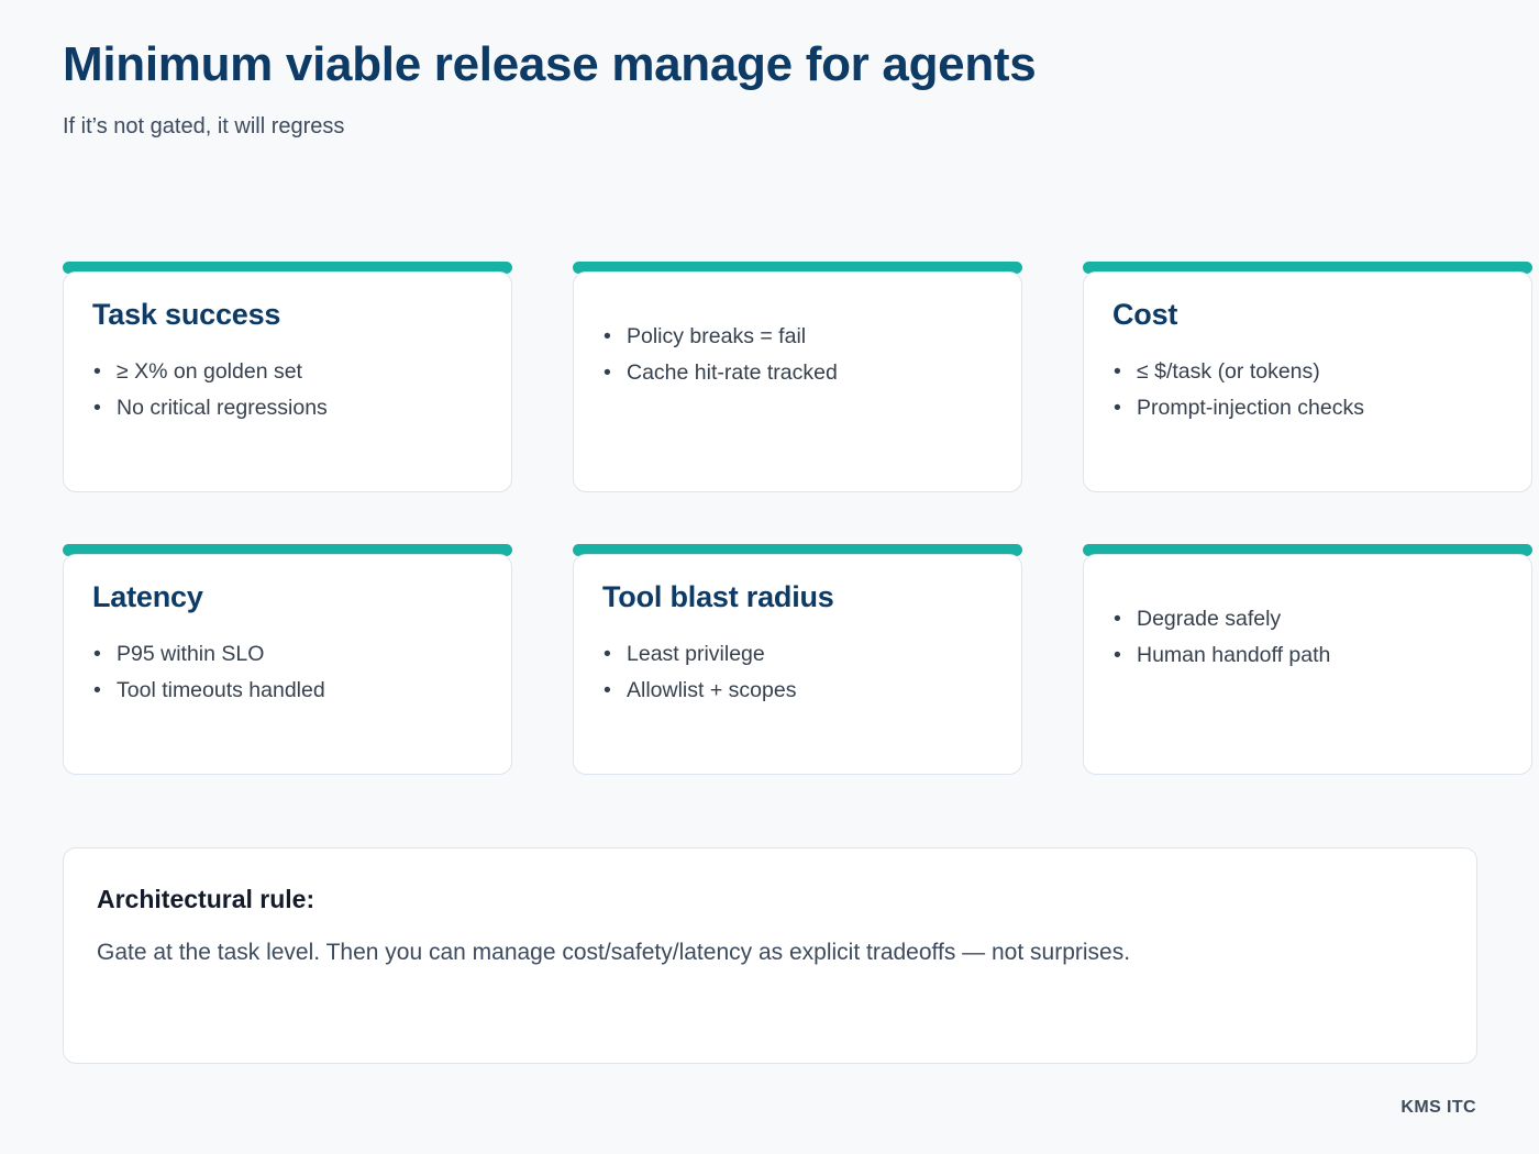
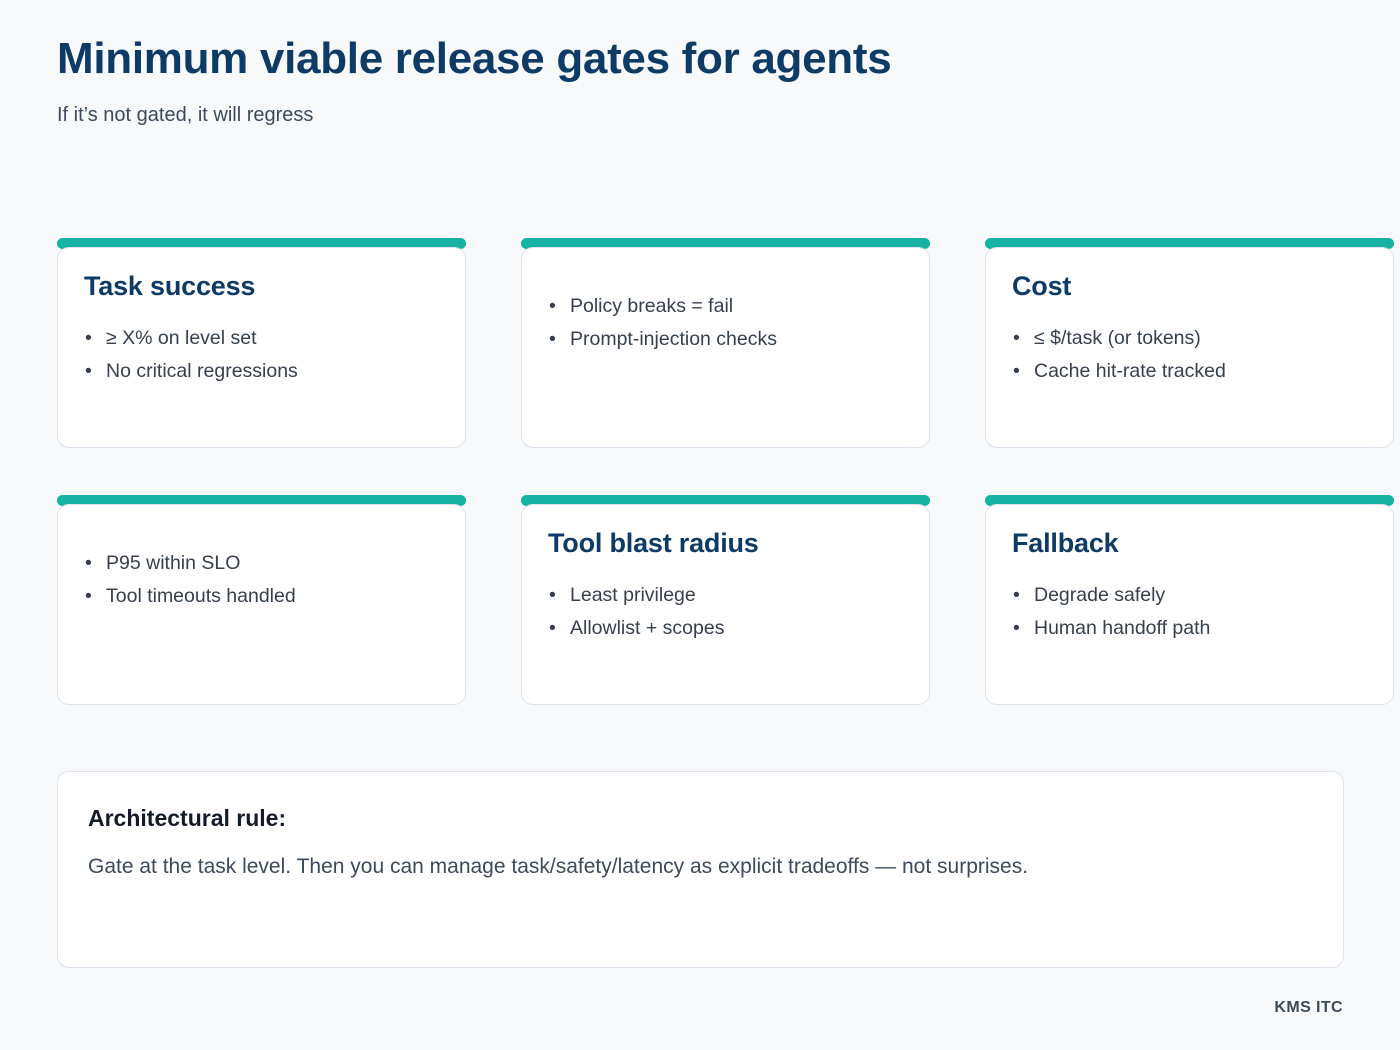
- Minimum viable release manage for agents
+ Minimum viable release gates for agents
  If it’s not gated, it will regress
  Task success
  •
- ≥ X% on golden set
+ ≥ X% on level set
  •
  No critical regressions
  •
  Policy breaks = fail
  •
- Cache hit-rate tracked
+ Prompt-injection checks
  Cost
  •
  ≤ $/task (or tokens)
  •
- Prompt-injection checks
+ Cache hit-rate tracked
- Latency
  •
  P95 within SLO
  •
  Tool timeouts handled
  Tool blast radius
  •
  Least privilege
  •
  Allowlist + scopes
+ Fallback
  •
  Degrade safely
  •
  Human handoff path
  Architectural rule:
- Gate at the task level. Then you can manage cost/safety/latency as explicit tradeoffs — not surprises.
+ Gate at the task level. Then you can manage task/safety/latency as explicit tradeoffs — not surprises.
  KMS ITC
